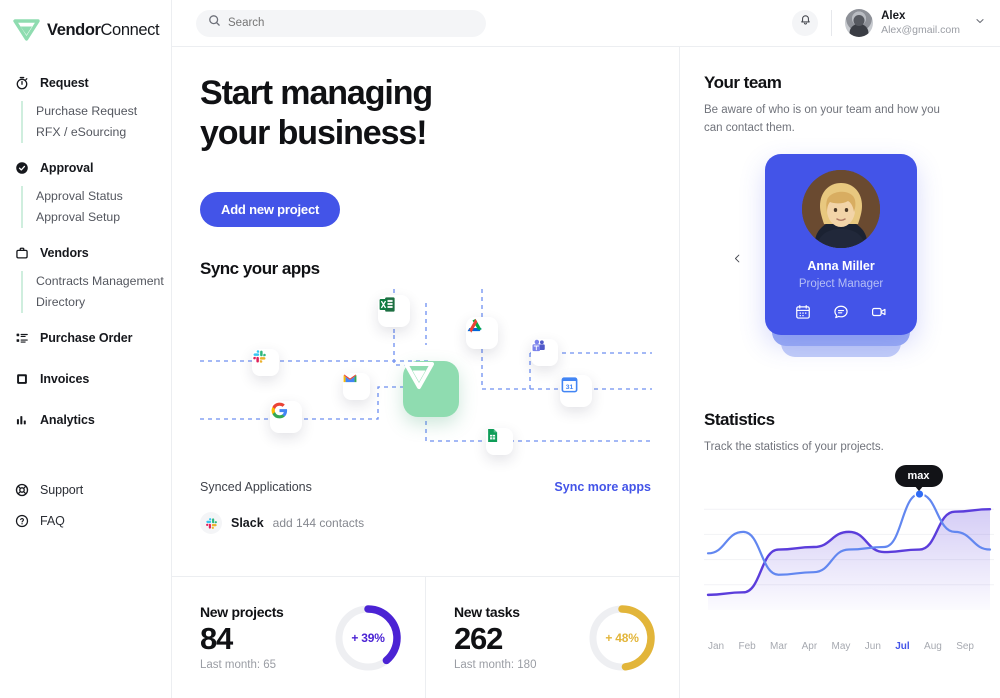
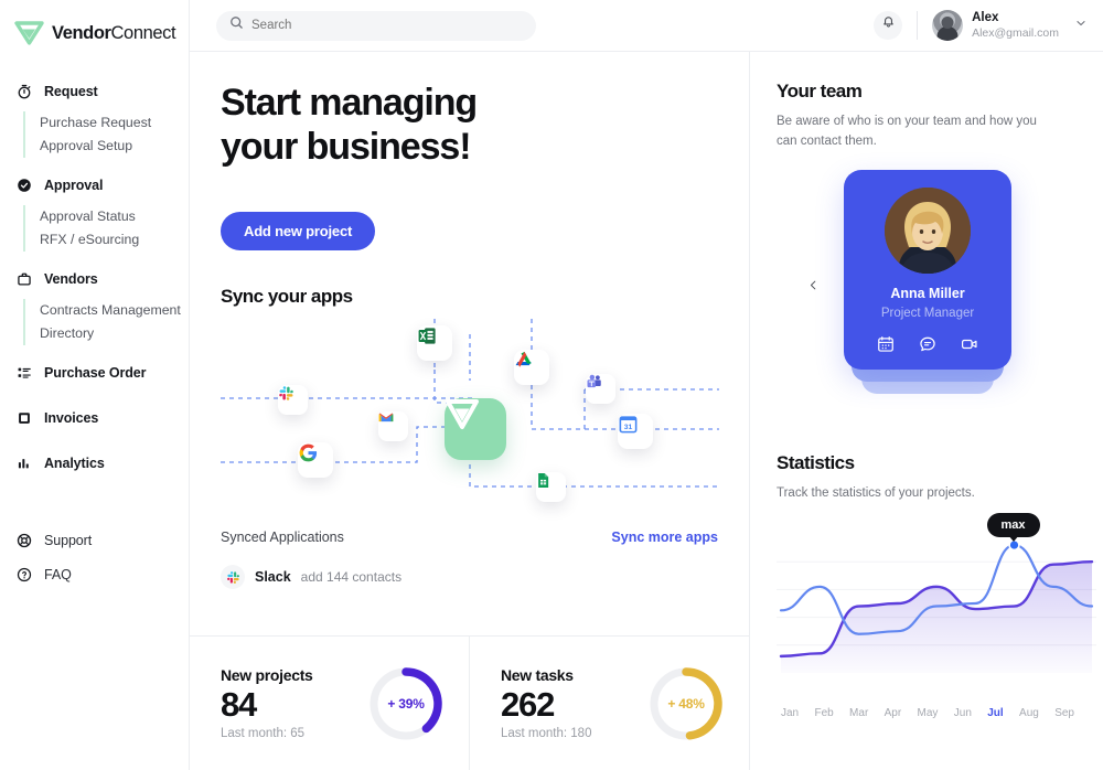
  VendorConnect
  Request
  Purchase Request
- RFX / eSourcing
+ Approval Setup
  Approval
  Approval Status
- Approval Setup
+ RFX / eSourcing
  Vendors
  Contracts Management
  Directory
  Purchase Order
  Invoices
  Analytics
  Support
  FAQ
  Search
  Alex
  Alex@gmail.com
  Start managing
  your business!
  Add new project
  Sync your apps
  Synced Applications
  Sync more apps
  Slack
  add 144 contacts
  New projects
  84
  Last month: 65
  + 39%
  New tasks
  262
  Last month: 180
  + 48%
  Your team
  Be aware of who is on your team and how you can contact them.
  Anna Miller
  Project Manager
  Statistics
  Track the statistics of your projects.
  max
  Jan
  Feb
  Mar
  Apr
  May
  Jun
  Jul
  Aug
  Sep
